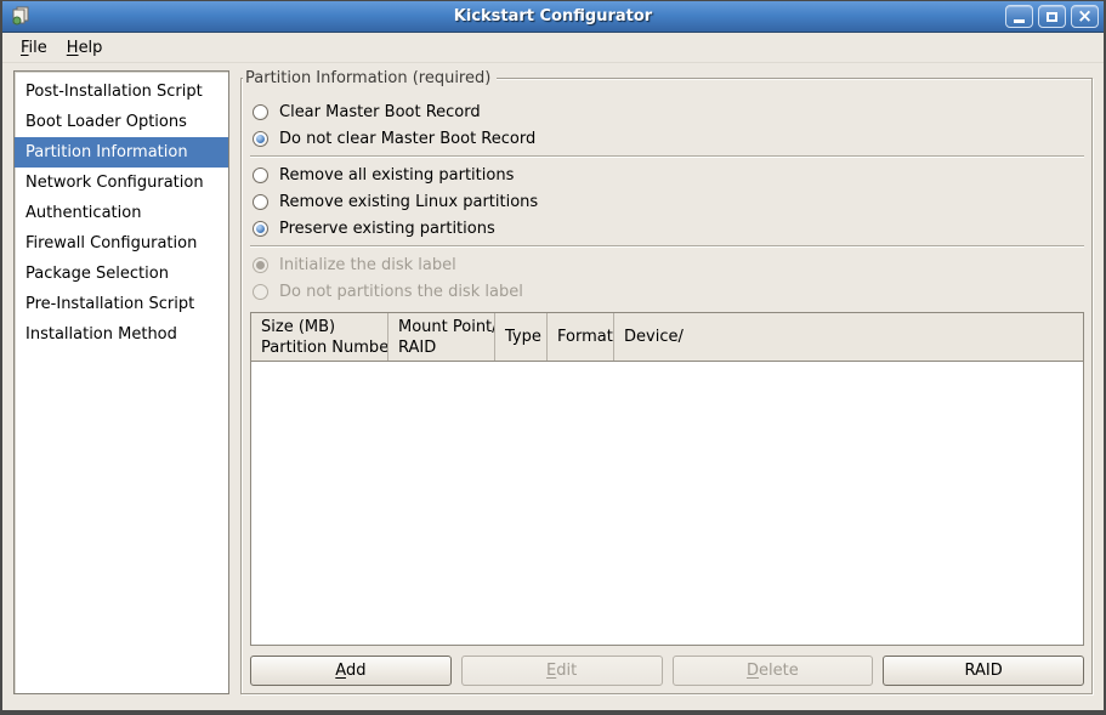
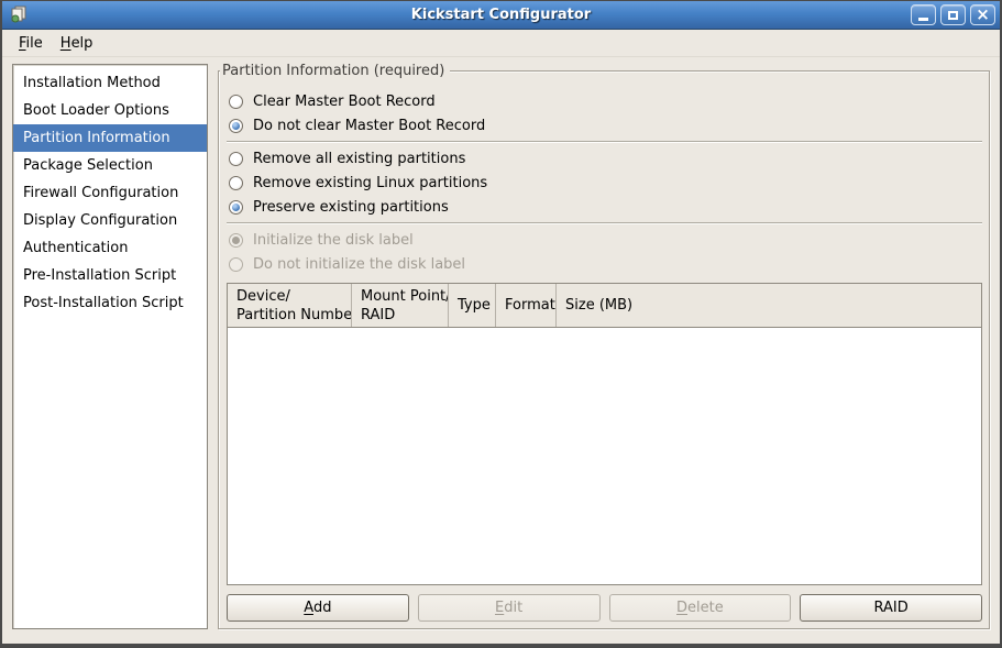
  Kickstart Configurator
  ×
  File
  Help
- Post-Installation Script
+ Installation Method
  Boot Loader Options
  Partition Information
- Network Configuration
- Authentication
+ Package Selection
  Firewall Configuration
+ Display Configuration
- Package Selection
+ Authentication
  Pre-Installation Script
- Installation Method
+ Post-Installation Script
  Partition Information (required)
  Clear Master Boot Record
  Do not clear Master Boot Record
  Remove all existing partitions
  Remove existing Linux partitions
  Preserve existing partitions
  Initialize the disk label
- Do not partitions the disk label
+ Do not initialize the disk label
- Size (MB)
+ Device/
  Partition Numbe
  Mount Point
  RAID
  Type
  Format
- Device/
+ Size (MB)
  Add
  Edit
  Delete
  RAID
